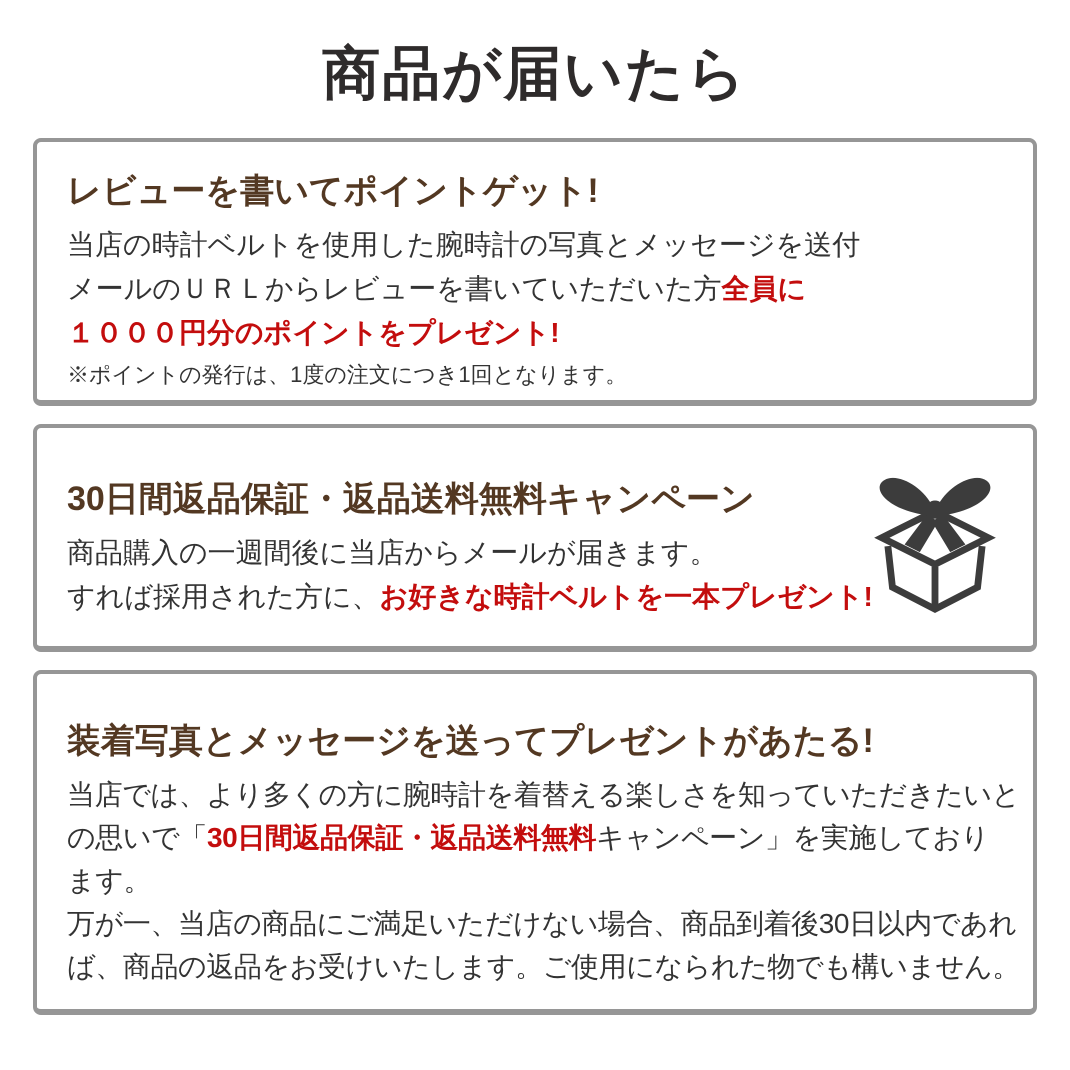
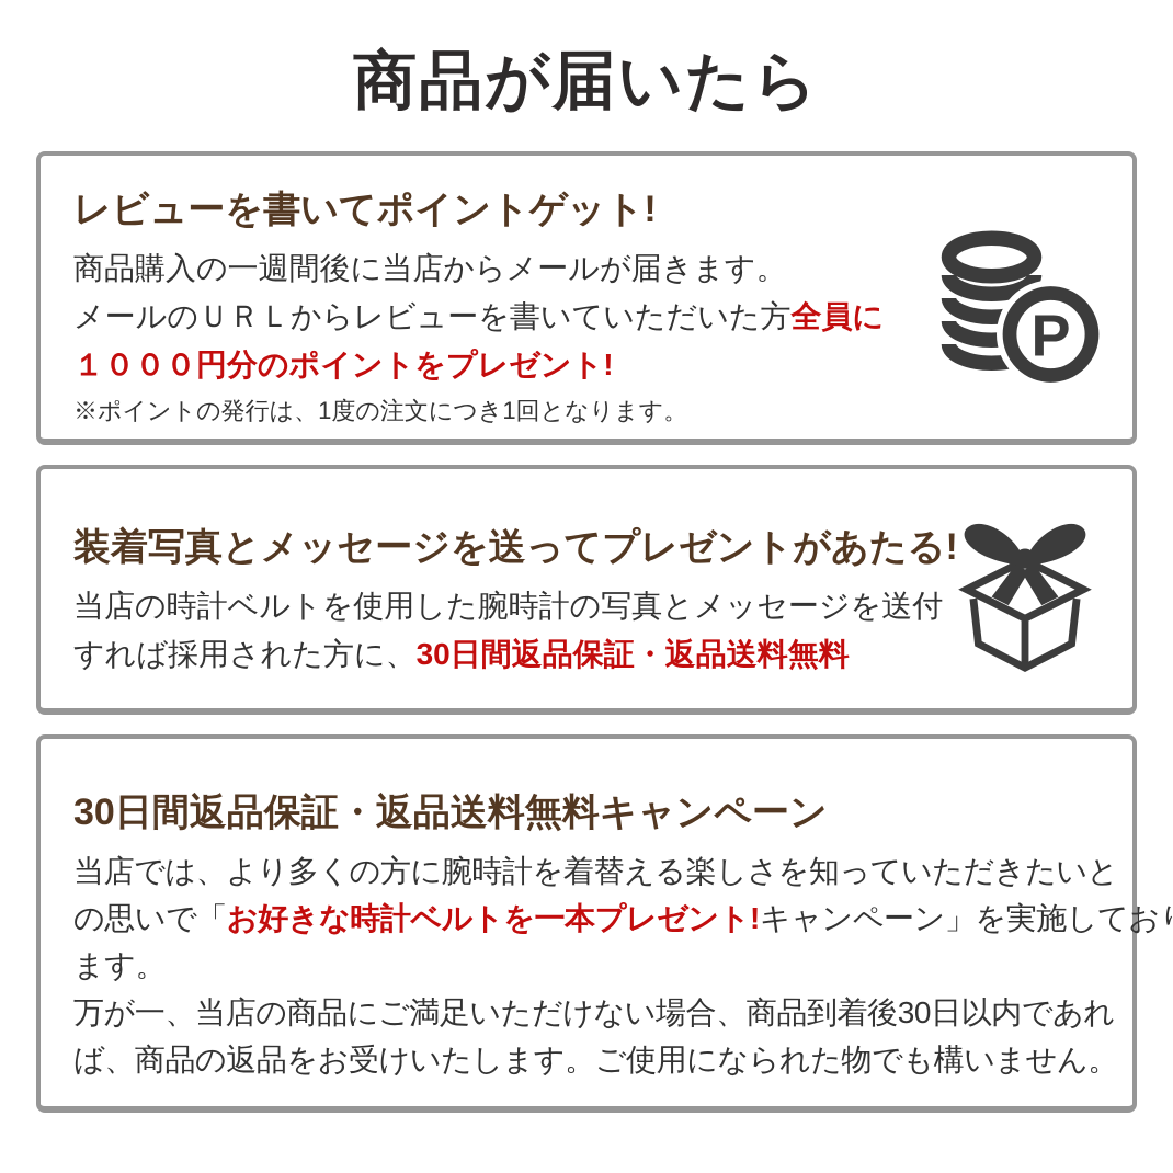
  商品が届いたら
  レビューを書いてポイントゲット!
- 当店の時計ベルトを使用した腕時計の写真とメッセージを送付
+ 商品購入の一週間後に当店からメールが届きます。
  メールのＵＲＬからレビューを書いていただいた方全員に
  １０００円分のポイントをプレゼント!
  ※ポイントの発行は、1度の注文につき1回となります。
+ P
- 30日間返品保証・返品送料無料キャンペーン
+ 装着写真とメッセージを送ってプレゼントがあたる!
- 商品購入の一週間後に当店からメールが届きます。
+ 当店の時計ベルトを使用した腕時計の写真とメッセージを送付
- すれば採用された方に、お好きな時計ベルトを一本プレゼント!
+ すれば採用された方に、30日間返品保証・返品送料無料
- 装着写真とメッセージを送ってプレゼントがあたる!
+ 30日間返品保証・返品送料無料キャンペーン
  当店では、より多くの方に腕時計を着替える楽しさを知っていただきたいと
- の思いで「30日間返品保証・返品送料無料キャンペーン」を実施しており
+ の思いで「お好きな時計ベルトを一本プレゼント!キャンペーン」を実施してお
  ます。
  万が一、当店の商品にご満足いただけない場合、商品到着後30日以内であれ
  ば、商品の返品をお受けいたします。ご使用になられた物でも構いません。
